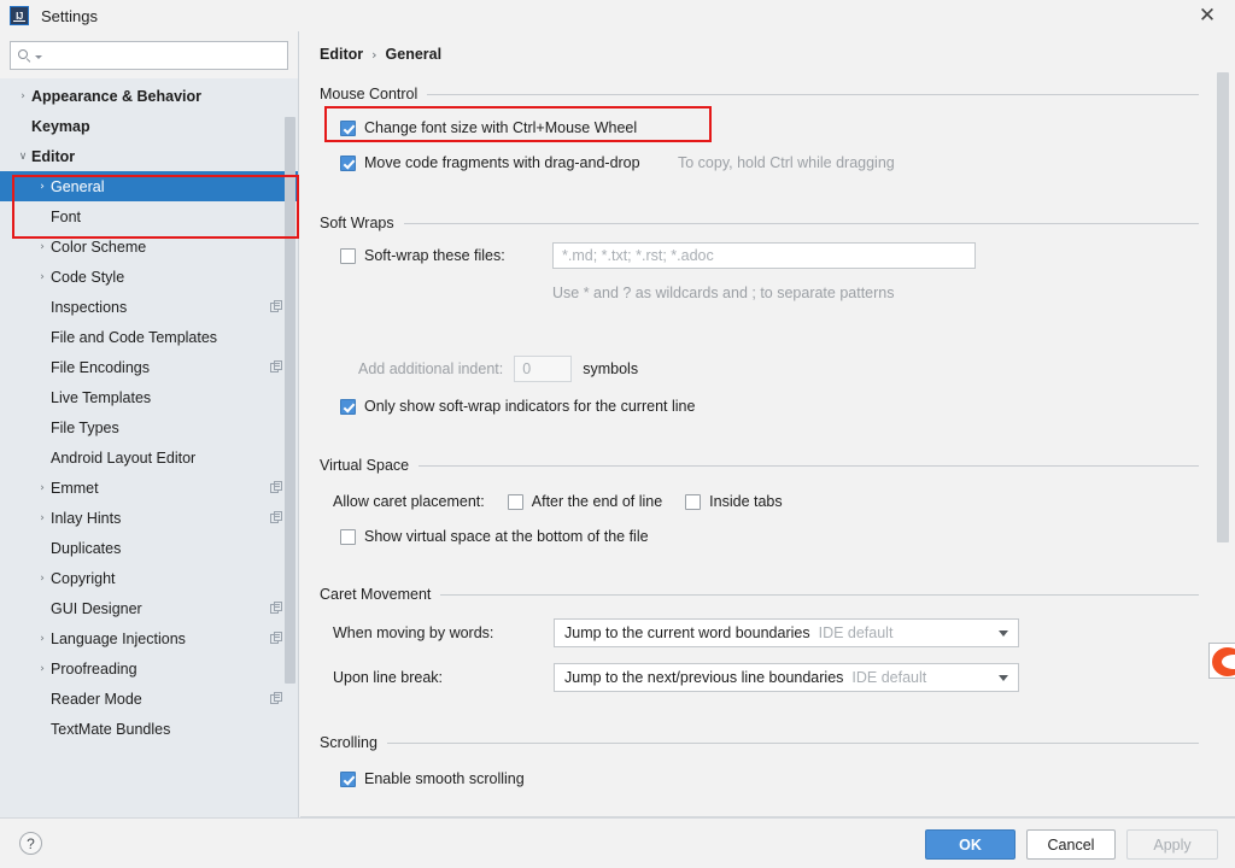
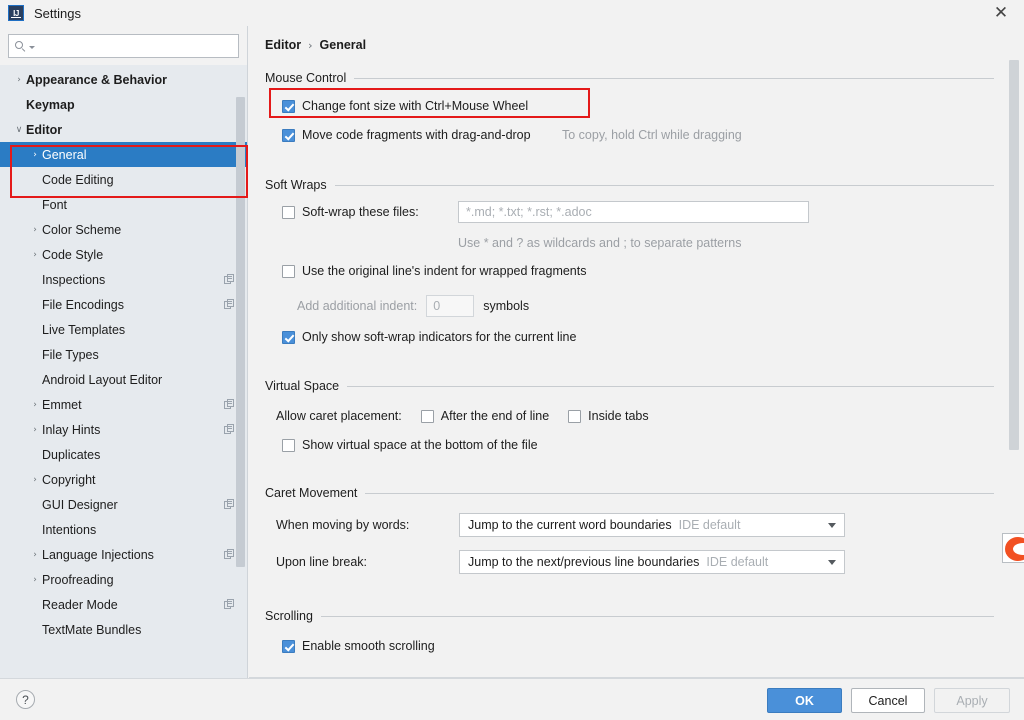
  Settings
  ✕
  ›
  Appearance & Behavior
  Keymap
  ∨
  Editor
  ›
  General
+ Code Editing
  Font
  ›
  Color Scheme
  ›
  Code Style
  Inspections
- File and Code Templates
  File Encodings
  Live Templates
  File Types
  Android Layout Editor
  ›
  Emmet
  ›
  Inlay Hints
  Duplicates
  ›
  Copyright
  GUI Designer
+ Intentions
  ›
  Language Injections
  ›
  Proofreading
  Reader Mode
  TextMate Bundles
  Editor
  ›
  General
  Mouse Control
  Change font size with Ctrl+Mouse Wheel
  Move code fragments with drag-and-drop
  To copy, hold Ctrl while dragging
  Soft Wraps
  Soft-wrap these files:
  *.md; *.txt; *.rst; *.adoc
  Use * and ? as wildcards and ; to separate patterns
+ Use the original line's indent for wrapped fragments
  Add additional indent:
  0
  symbols
  Only show soft-wrap indicators for the current line
  Virtual Space
  Allow caret placement:
  After the end of line
  Inside tabs
  Show virtual space at the bottom of the file
  Caret Movement
  When moving by words:
  Jump to the current word boundaries
  IDE default
  Upon line break:
  Jump to the next/previous line boundaries
  IDE default
  Scrolling
  Enable smooth scrolling
  ?
  OK
  Cancel
  Apply
